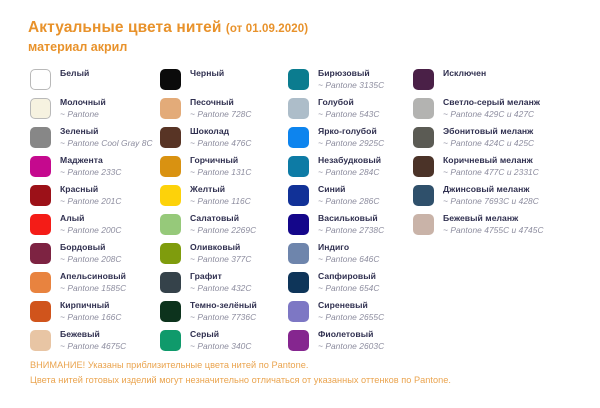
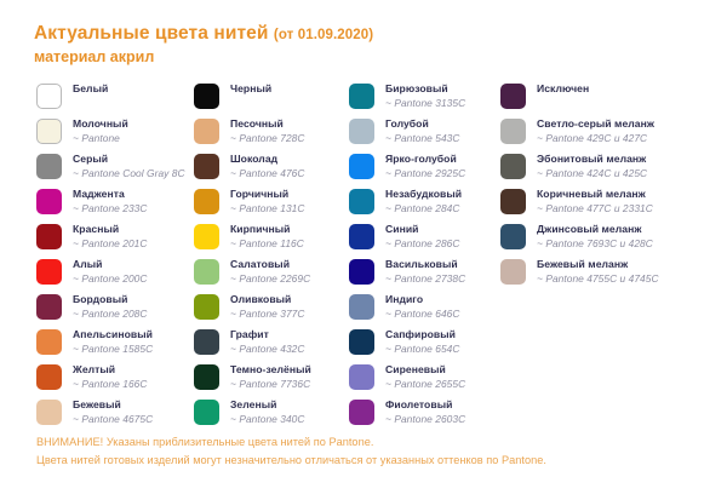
  Актуальные цвета нитей (от 01.09.2020)
  материал акрил
  Белый
  Молочный
  ~ Pantone
- Зеленый
+ Серый
  ~ Pantone Cool Gray 8C
  Маджента
  ~ Pantone 233C
  Красный
  ~ Pantone 201C
  Алый
  ~ Pantone 200C
  Бордовый
  ~ Pantone 208C
  Апельсиновый
  ~ Pantone 1585C
- Кирпичный
+ Желтый
  ~ Pantone 166C
  Бежевый
  ~ Pantone 4675C
  Черный
  Песочный
  ~ Pantone 728C
  Шоколад
  ~ Pantone 476C
  Горчичный
  ~ Pantone 131C
- Желтый
+ Кирпичный
  ~ Pantone 116C
  Салатовый
  ~ Pantone 2269C
  Оливковый
  ~ Pantone 377C
  Графит
  ~ Pantone 432C
  Темно-зелёный
  ~ Pantone 7736C
- Серый
+ Зеленый
  ~ Pantone 340C
  Бирюзовый
  ~ Pantone 3135C
  Голубой
  ~ Pantone 543C
  Ярко-голубой
  ~ Pantone 2925C
  Незабудковый
  ~ Pantone 284C
  Синий
  ~ Pantone 286C
  Васильковый
  ~ Pantone 2738C
  Индиго
  ~ Pantone 646C
  Сапфировый
  ~ Pantone 654C
  Сиреневый
  ~ Pantone 2655C
  Фиолетовый
  ~ Pantone 2603C
  Исключен
  Светло-серый меланж
  ~ Pantone 429C и 427C
  Эбонитовый меланж
  ~ Pantone 424C и 425C
  Коричневый меланж
  ~ Pantone 477C и 2331C
  Джинсовый меланж
  ~ Pantone 7693C и 428C
  Бежевый меланж
  ~ Pantone 4755C и 4745C
  ВНИМАНИЕ! Указаны приблизительные цвета нитей по Pantone.
  Цвета нитей готовых изделий могут незначительно отличаться от указанных оттенков по Pantone.
